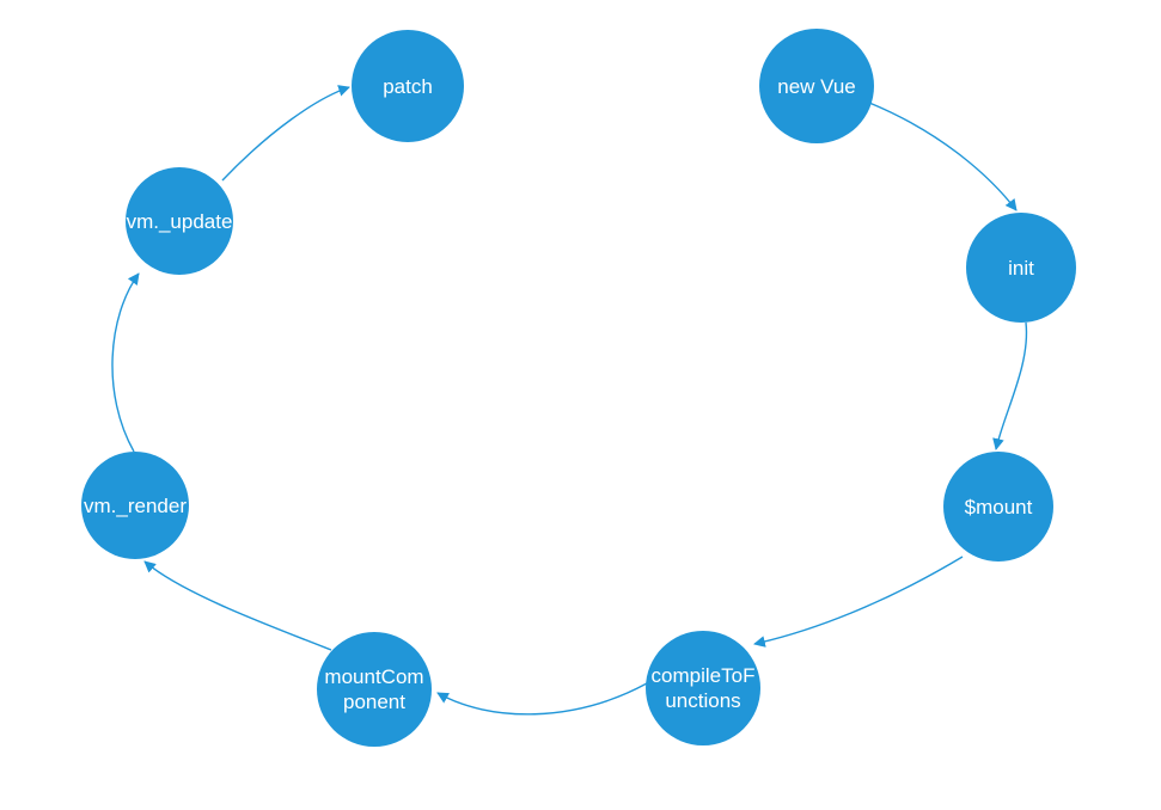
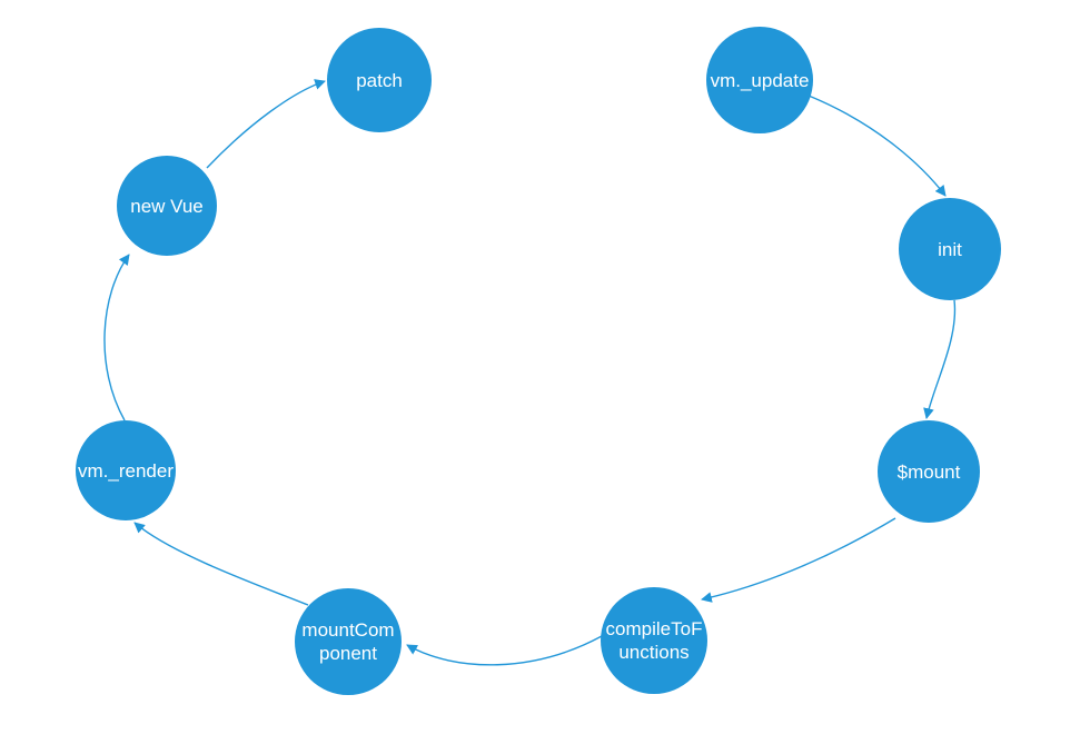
- new Vue
+ vm._update
  init
  $mount
  compileToF
  unctions
  mountCom
  ponent
  vm._render
- vm._update
+ new Vue
  patch
